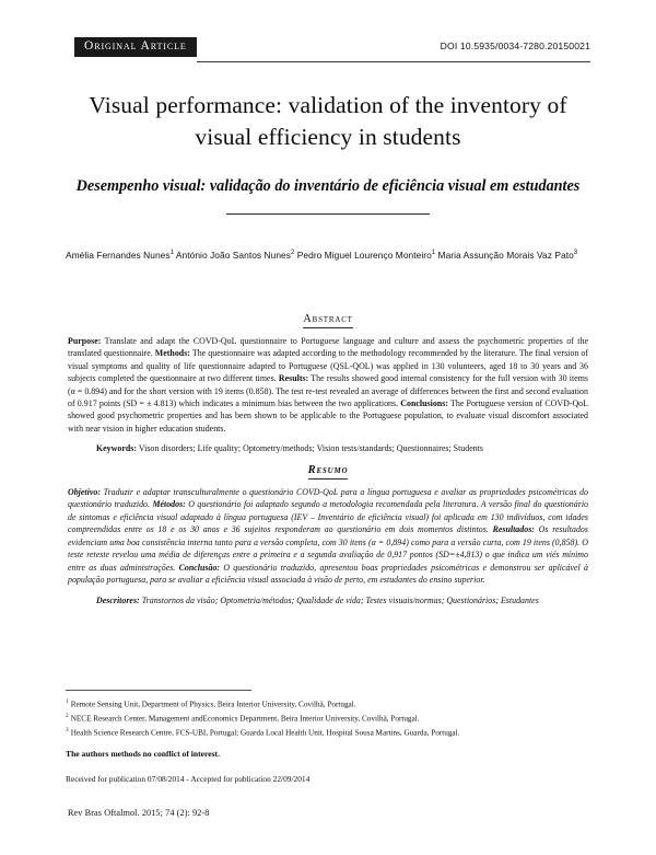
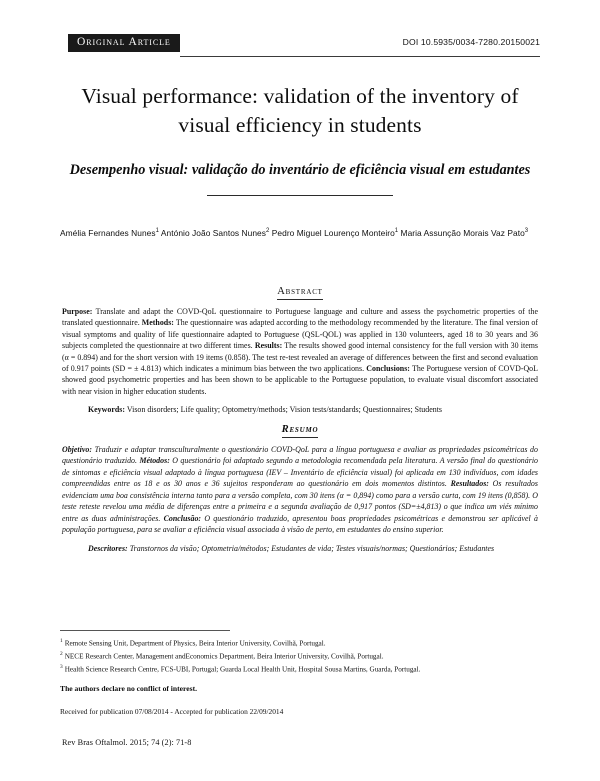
  Original Article
  DOI 10.5935/0034-7280.20150021
  Visual performance: validation of the inventory of visual efficiency in students
  Desempenho visual: validação do inventário de eficiência visual em estudantes
  Amélia Fernandes Nunes António João Santos Nunes Pedro Miguel Lourenço Monteiro Maria Assunção Morais Vaz Pato
  Abstract
  Purpose: Translate and adapt the COVD-QoL questionnaire to Portuguese language and culture and assess the psychometric properties of the translated questionnaire. Methods: The questionnaire was adapted according to the methodology recommended by the literature. The final version of visual symptoms and quality of life questionnaire adapted to Portuguese (QSL-QOL) was applied in 130 volunteers, aged 18 to 30 years and 36 subjects completed the questionnaire at two different times. Results: The results showed good internal consistency for the full version with 30 items (α = 0.894) and for the short version with 19 items (0.858). The test re-test revealed an average of differences between the first and second evaluation of 0.917 points (SD = ± 4.813) which indicates a minimum bias between the two applications. Conclusions: The Portuguese version of COVD-QoL showed good psychometric properties and has been shown to be applicable to the Portuguese population, to evaluate visual discomfort associated with near vision in higher education students.
  Keywords: Vison disorders; Life quality; Optometry/methods; Vision tests/standards; Questionnaires; Students
  Resumo
  Objetivo: Traduzir e adaptar transculturalmente o questionário COVD-QoL para a língua portuguesa e avaliar as propriedades psicométricas do questionário traduzido. Métodos: O questionário foi adaptado segundo a metodologia recomendada pela literatura. A versão final do questionário de sintomas e eficiência visual adaptado à língua portuguesa (IEV – Inventário de eficiência visual) foi aplicada em 130 indivíduos, com idades compreendidas entre os 18 e os 30 anos e 36 sujeitos responderam ao questionário em dois momentos distintos. Resultados: Os resultados evidenciam uma boa consistência interna tanto para a versão completa, com 30 itens (α = 0,894) como para a versão curta, com 19 itens (0,858). O teste reteste revelou uma média de diferenças entre a primeira e a segunda avaliação de 0,917 pontos (SD=±4,813) o que indica um viés mínimo entre as duas administrações. Conclusão: O questionário traduzido, apresentou boas propriedades psicométricas e demonstrou ser aplicável à população portuguesa, para se avaliar a eficiência visual associada à visão de perto, em estudantes do ensino superior.
- Descritores: Transtornos da visão; Optometria/métodos; Qualidade de vida; Testes visuais/normas; Questionários; Estudantes
+ Descritores: Transtornos da visão; Optometria/métodos; Estudantes de vida; Testes visuais/normas; Questionários; Estudantes
  Remote Sensing Unit, Department of Physics, Beira Interior University, Covilhã, Portugal.
  NECE Research Center, Management andEconomics Department, Beira Interior University, Covilhã, Portugal.
  Health Science Research Centre, FCS-UBI, Portugal; Guarda Local Health Unit, Hospital Sousa Martins, Guarda, Portugal.
- The authors methods no conflict of interest.
+ The authors declare no conflict of interest.
  Received for publication 07/08/2014 - Accepted for publication 22/09/2014
- Rev Bras Oftalmol. 2015; 74 (2): 92-8
+ Rev Bras Oftalmol. 2015; 74 (2): 71-8
